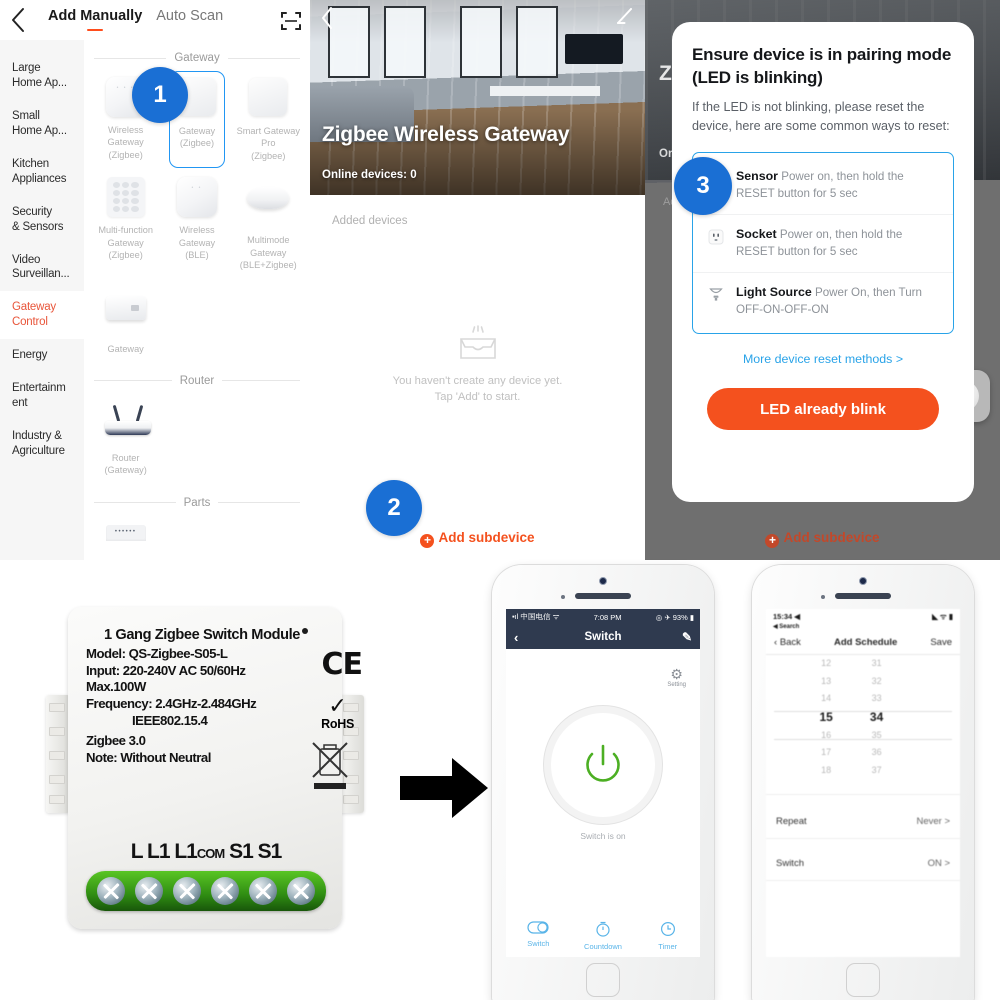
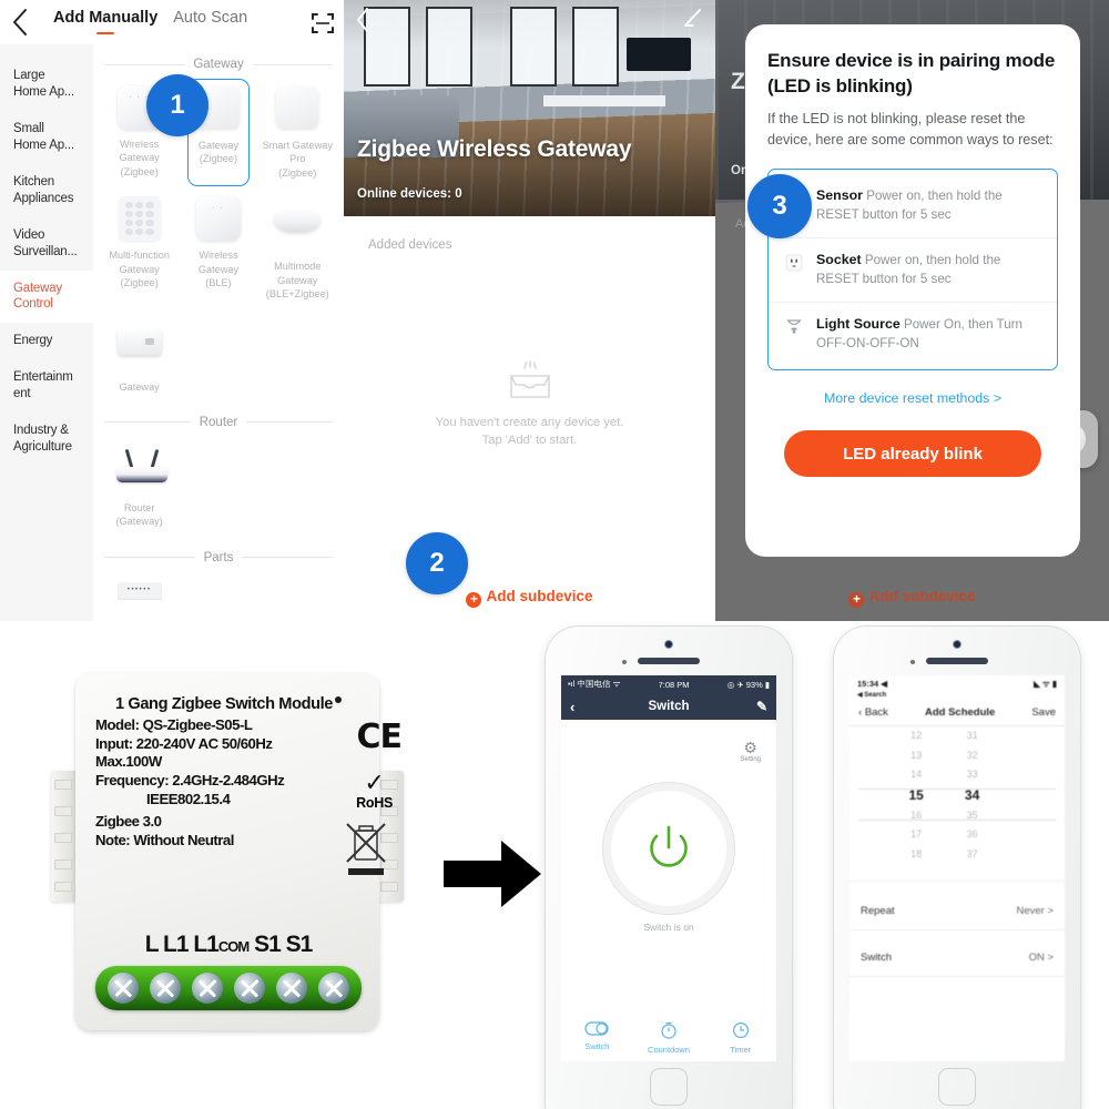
  Add Manually
  Auto Scan
  Large
  Home Ap...
  Small
  Home Ap...
  Kitchen
  Appliances
- Security
- & Sensors
  Video
  Surveillan...
  Gateway
  Control
  Energy
  Entertainm
  ent
  Industry &
  Agriculture
  Gateway
  Wireless Gateway
  (Zigbee)
  Gateway
  (Zigbee)
  Smart Gateway
  Pro
  (Zigbee)
  Multi-function
  Gateway
  (Zigbee)
  Wireless Gateway
  (BLE)
  Multimode
  Gateway
  (BLE+Zigbee)
  Gateway
  Router
  Router
  (Gateway)
  Parts
  Zigbee Wireless Gateway
  Online devices: 0
  Added devices
  You haven't create any device yet.
  Tap 'Add' to start.
  + Add subdevice
  + Add subdevice
  Ensure device is in pairing mode (LED is blinking)
  If the LED is not blinking, please reset the device, here are some common ways to reset:
  Sensor Power on, then hold the RESET button for 5 sec
  Socket Power on, then hold the RESET button for 5 sec
  Light Source Power On, then Turn OFF-ON-OFF-ON
  More device reset methods >
  LED already blink
  1
  2
  3
  1 Gang Zigbee Switch Module
  Model: QS-Zigbee-S05-L
  Input: 220-240V AC 50/60Hz
  Max.100W
  Frequency: 2.4GHz-2.484GHz
  IEEE802.15.4
  Zigbee 3.0
  Note: Without Neutral
  CE
  ✓
  RoHS
  L L1 L1COM S1 S1
  ▪ıl 中国电信 ᯤ
  7:08 PM
  ◎ ✈ 93% ▮
  ‹
  Switch
  ✎
  ⚙
  Switch is on
  Switch
  Countdown
  Timer
  15:34 ◀
  ◣ ᯤ ▮
  ‹ Back
  Add Schedule
  Save
  12
  13
  14
  15
  16
  17
  18
  31
  32
  33
  34
  35
  36
  37
  Repeat
  Never >
  Switch
  ON >
